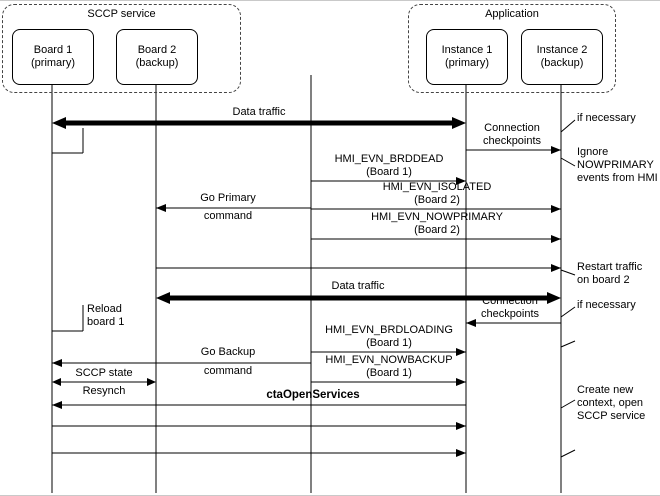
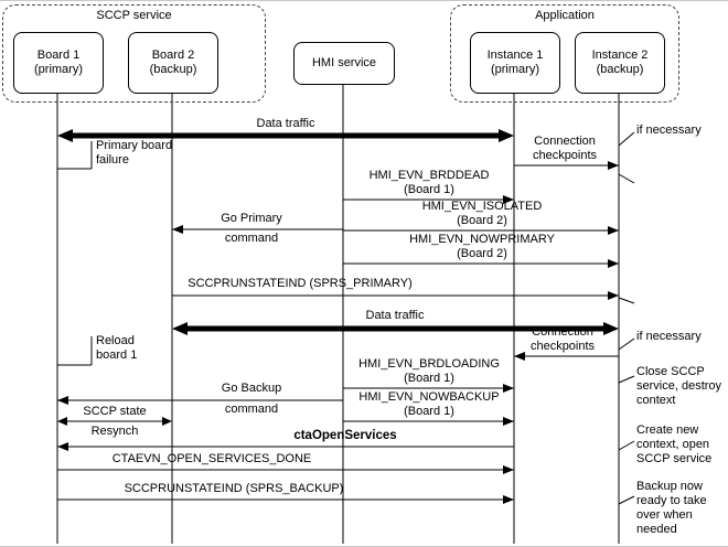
  SCCP service
  Application
  Board 1
  (primary)
  Board 2
  (backup)
+ HMI service
  Instance 1
  (primary)
  Instance 2
  (backup)
  Data traffic
  Connection
  checkpoints
  HMI_EVN_BRDDEAD
  (Board 1)
  HMI_EVN_ISOLATED
  (Board 2)
  Go Primary
  command
  HMI_EVN_NOWPRIMARY
  (Board 2)
+ SCCPRUNSTATEIND (SPRS_PRIMARY)
  Data traffic
  Connection
  checkpoints
  HMI_EVN_BRDLOADING
  (Board 1)
  Go Backup
  command
  HMI_EVN_NOWBACKUP
  (Board 1)
  SCCP state
  Resynch
  ctaOpenServices
+ CTAEVN_OPEN_SERVICES_DONE
+ SCCPRUNSTATEIND (SPRS_BACKUP)
+ Primary board
+ failure
  Reload
  board 1
  if necessary
- Ignore
- NOWPRIMARY
- events from HMI
- Restart traffic
- on board 2
  if necessary
+ Close SCCP
+ service, destroy
+ context
  Create new
  context, open
  SCCP service
+ Backup now
+ ready to take
+ over when
+ needed
